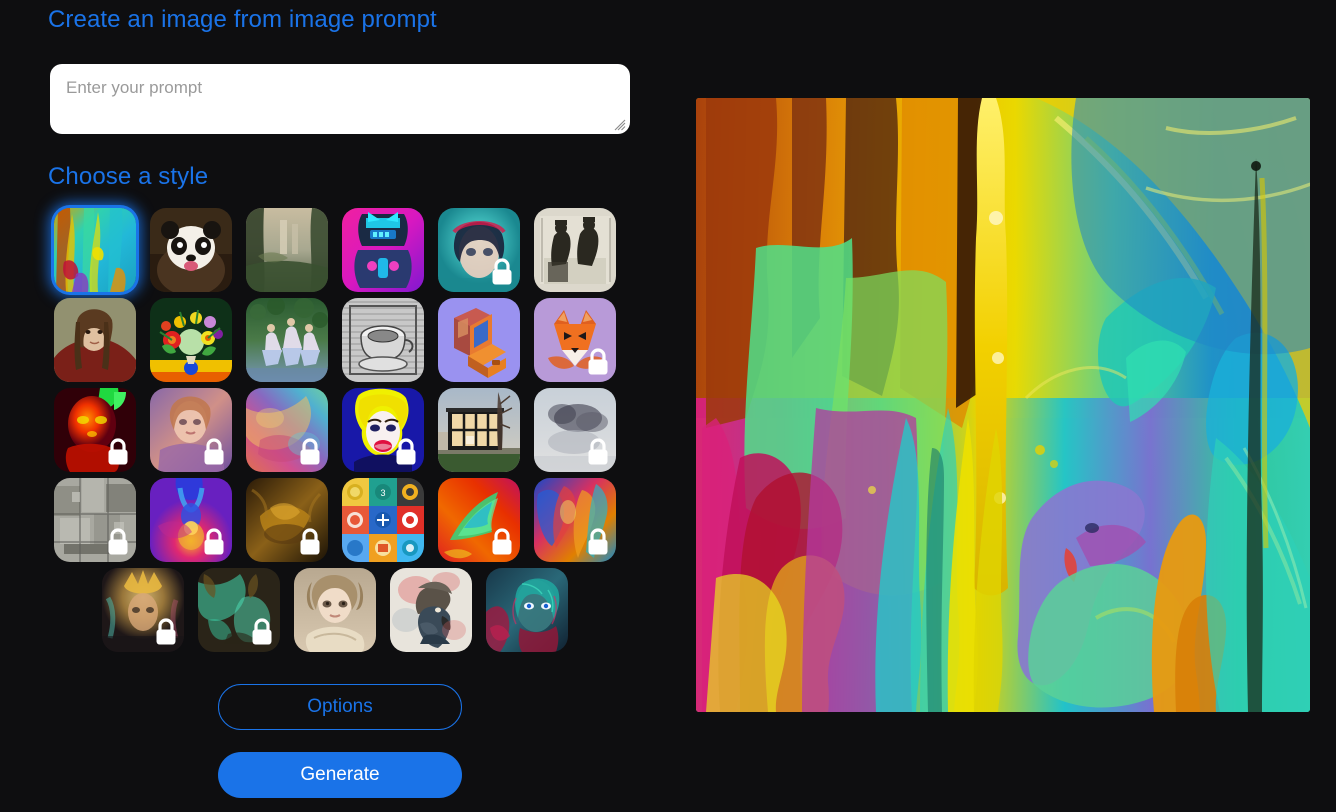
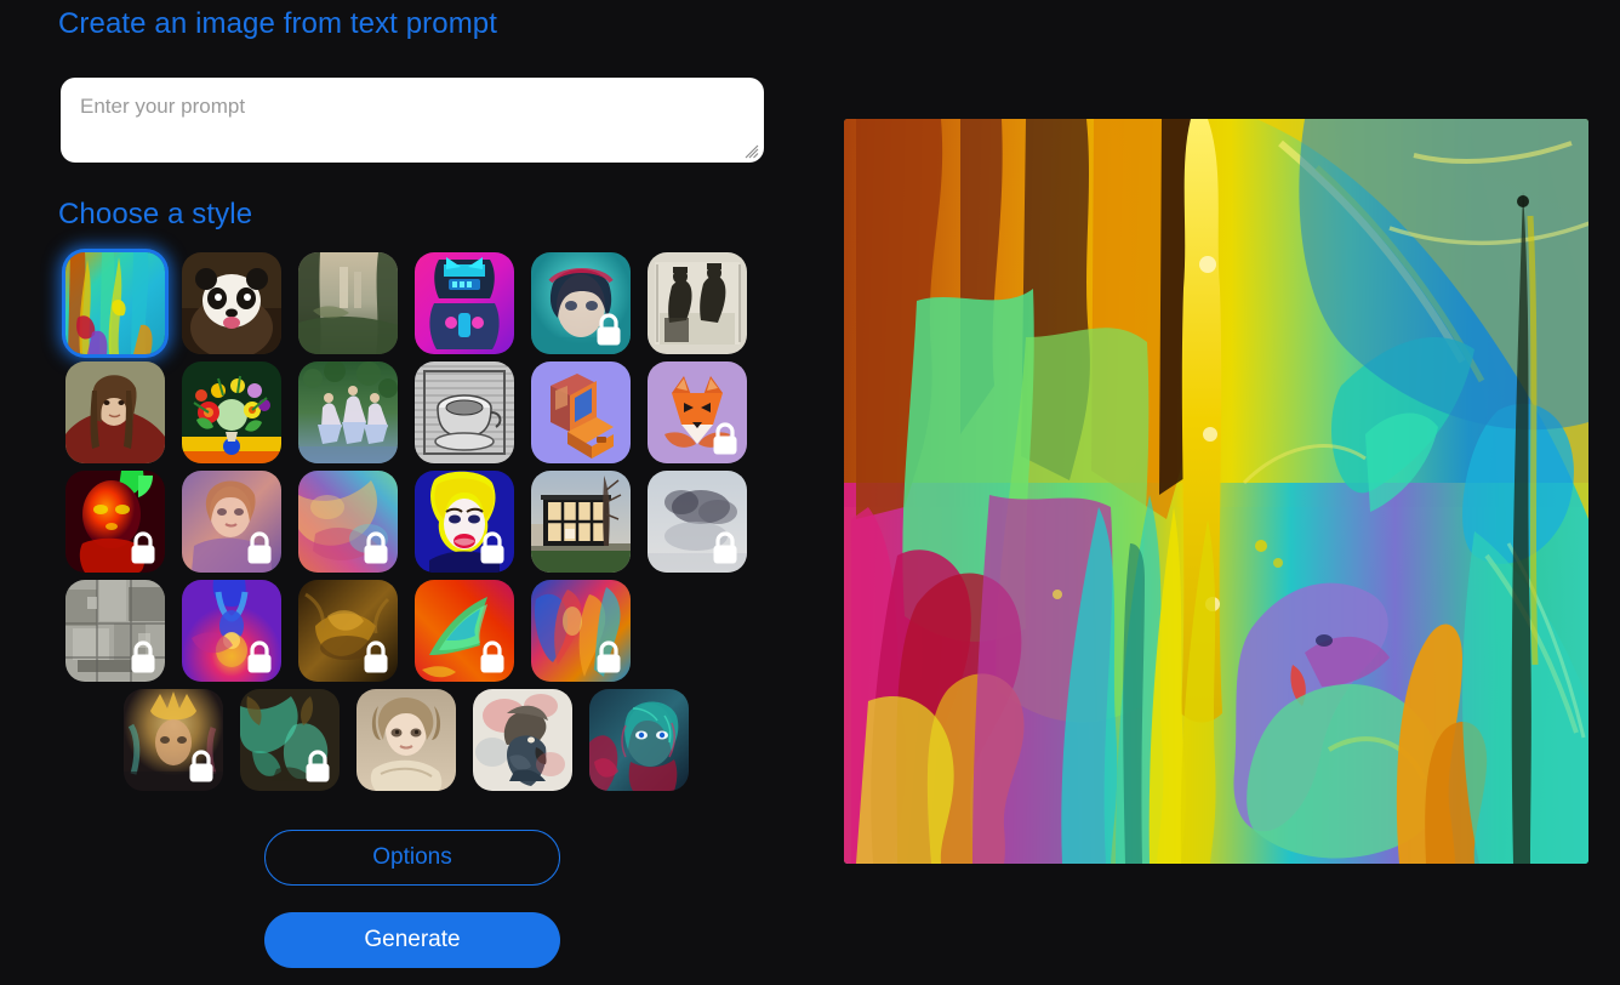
- Create an image from image prompt
+ Create an image from text prompt
  Enter your prompt
  Choose a style
- 3
  Options
  Generate
